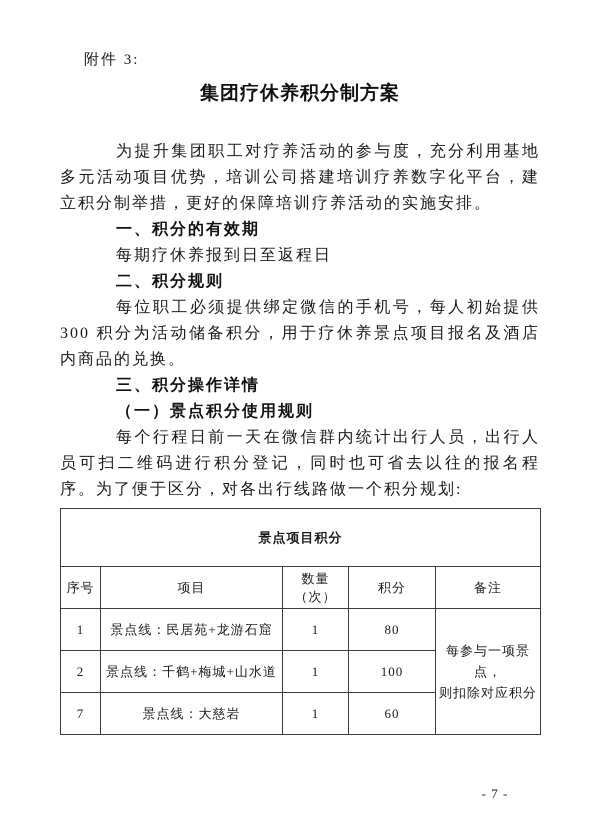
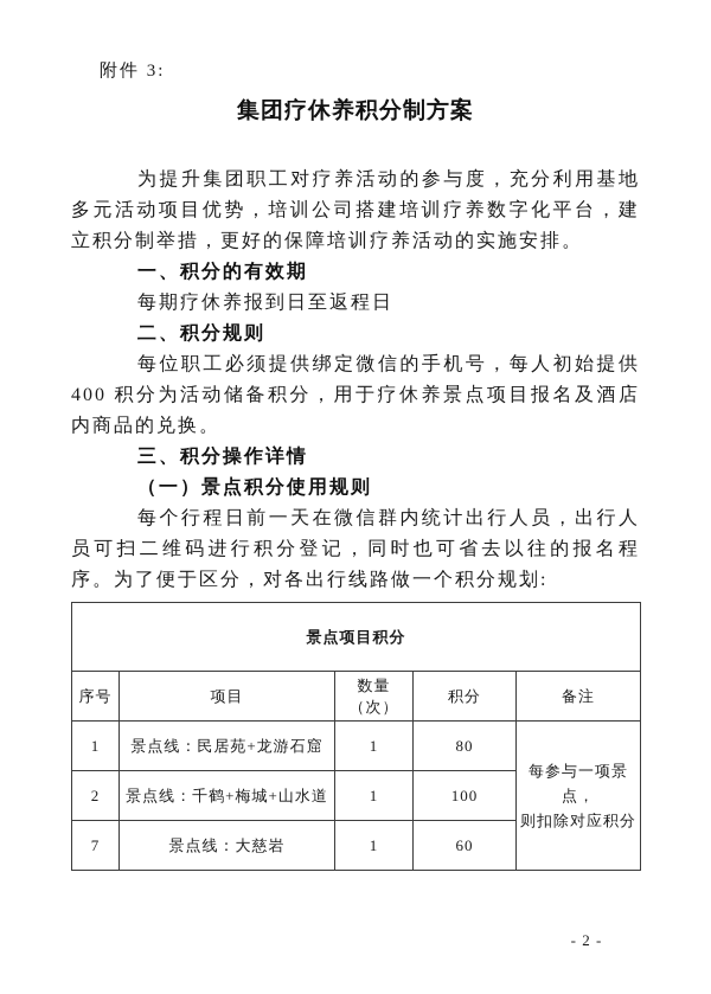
  附件 3:
  集团疗休养积分制方案
  为提升集团职工对疗养活动的参与度，充分利用基地多元活动项目优势，培训公司搭建培训疗养数字化平台，建立积分制举措，更好的保障培训疗养活动的实施安排。
  一、积分的有效期
  每期疗休养报到日至返程日
  二、积分规则
- 每位职工必须提供绑定微信的手机号，每人初始提供 300 积分为活动储备积分，用于疗休养景点项目报名及酒店内商品的兑换。
+ 每位职工必须提供绑定微信的手机号，每人初始提供 400 积分为活动储备积分，用于疗休养景点项目报名及酒店内商品的兑换。
  三、积分操作详情
  （一）景点积分使用规则
  每个行程日前一天在微信群内统计出行人员，出行人员可扫二维码进行积分登记，同时也可省去以往的报名程序。为了便于区分，对各出行线路做一个积分规划:
  景点项目积分
  序号	项目	数量（次）	积分	备注
  1	景点线：民居苑+龙游石窟	1	80	每参与一项景点， 则扣除对应积分
  2	景点线：千鹤+梅城+山水道	1	100
  7	景点线：大慈岩	1	60
- - 7 -
+ - 2 -
